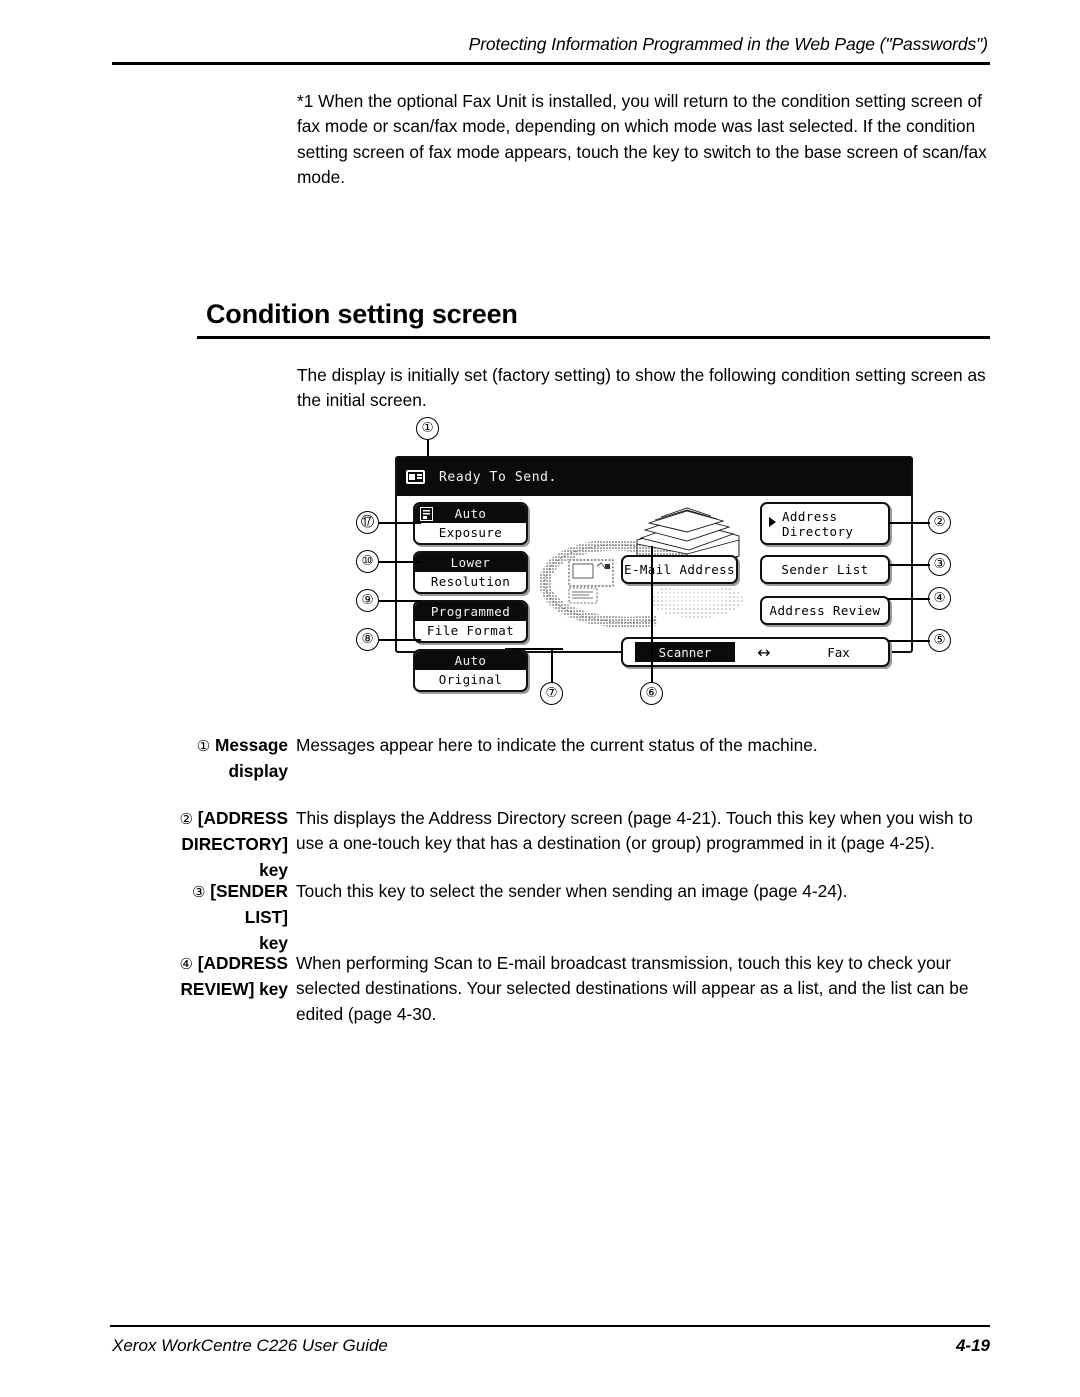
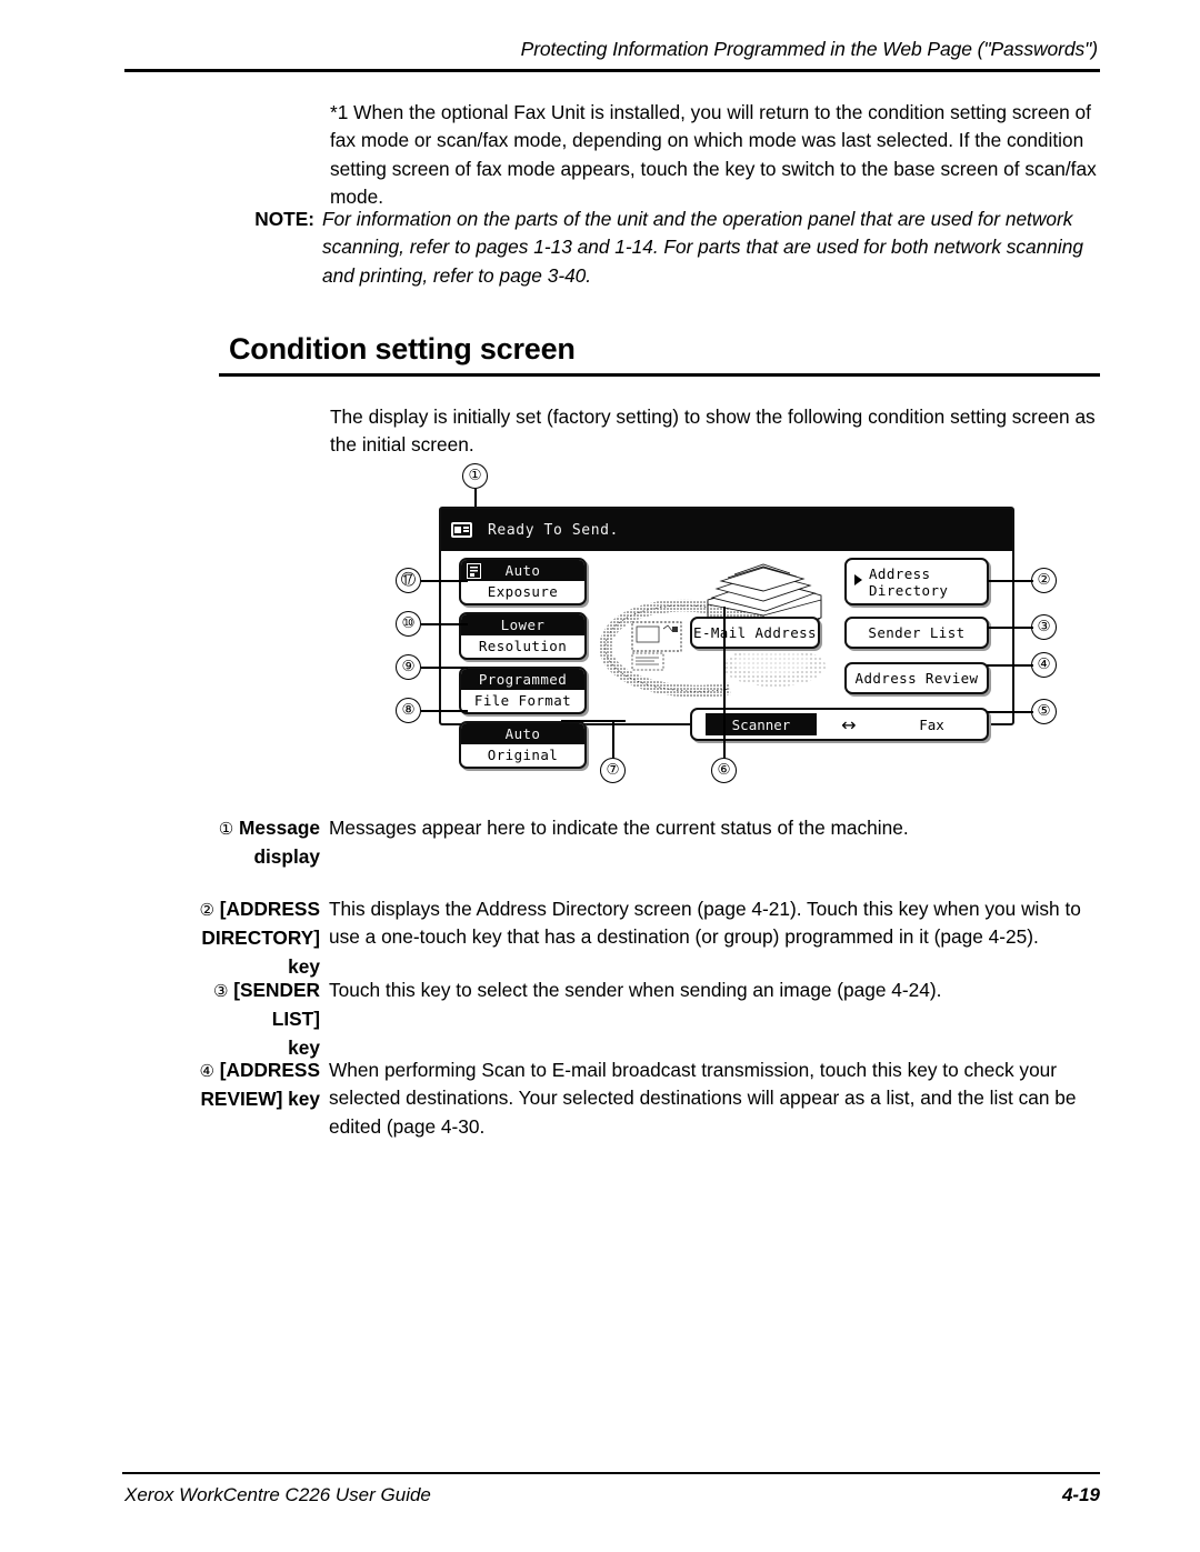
  Protecting Information Programmed in the Web Page ("Passwords")
  *1 When the optional Fax Unit is installed, you will return to the condition setting screen of fax mode or scan/fax mode, depending on which mode was last selected. If the condition setting screen of fax mode appears, touch the key to switch to the base screen of scan/fax mode.
+ NOTE:
+ For information on the parts of the unit and the operation panel that are used for network scanning, refer to pages 1-13 and 1-14. For parts that are used for both network scanning and printing, refer to page 3-40.
  Condition setting screen
  The display is initially set (factory setting) to show the following condition setting screen as the initial screen.
  ①
  Ready To Send.
  Auto
  Exposure
  Lower
  Resolution
  Programmed
  File Format
  Auto
  Original
  Address
  Directory
  E-Mil Address
  Sender List
  Address Review
  Scanner
  ↔
  Fax
  ⑰
  ⑩
  ⑨
  ⑧
  ②
  ③
  ④
  ⑤
  ⑦
  ⑥
  ① Message
  display
  Messages appear here to indicate the current status of the machine.
  ② [ADDRESS
  DIRECTORY] key
  This displays the Address Directory screen (page 4-21). Touch this key when you wish to use a one-touch key that has a destination (or group) programmed in it (page 4-25).
  ③ [SENDER LIST]
  key
  Touch this key to select the sender when sending an image (page 4-24).
  ④ [ADDRESS
  REVIEW] key
  When performing Scan to E-mail broadcast transmission, touch this key to check your selected destinations. Your selected destinations will appear as a list, and the list can be edited (page 4-30.
  Xerox WorkCentre C226 User Guide
  4-19
